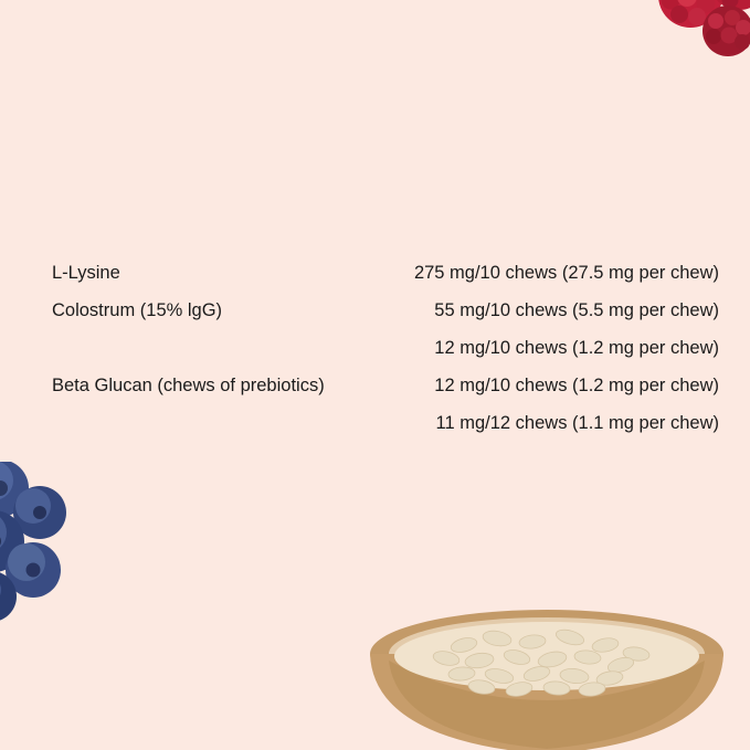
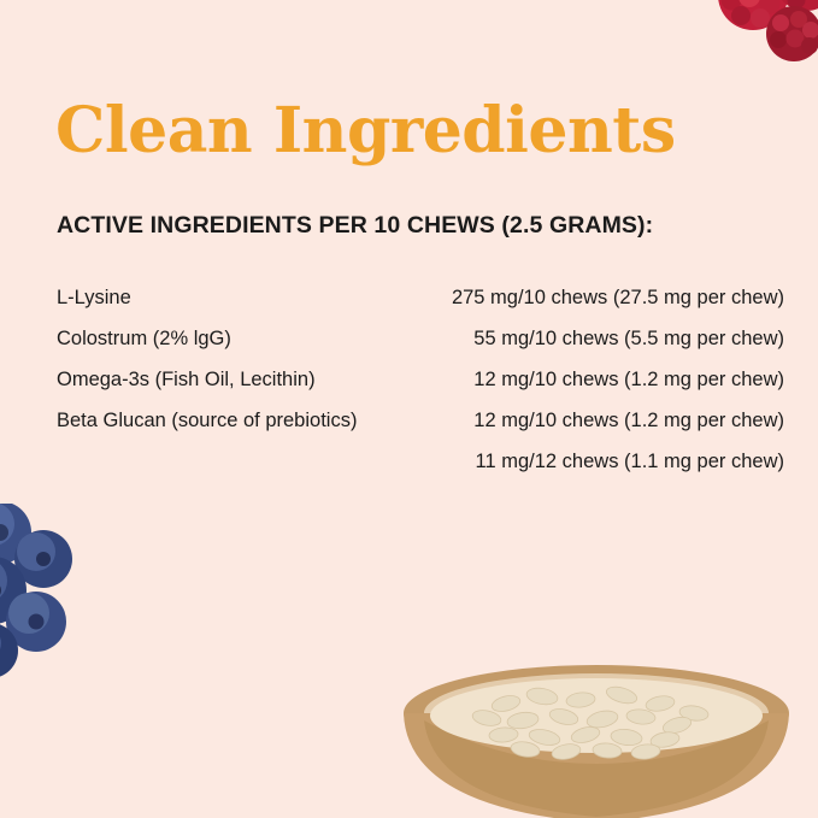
+ Clean Ingredients
+ ACTIVE INGREDIENTS PER 10 CHEWS (2.5 GRAMS):
  L-Lysine
  275 mg/10 chews (27.5 mg per chew)
- Colostrum (15% lgG)
+ Colostrum (2% lgG)
  55 mg/10 chews (5.5 mg per chew)
+ Omega-3s (Fish Oil, Lecithin)
  12 mg/10 chews (1.2 mg per chew)
- Beta Glucan (chews of prebiotics)
+ Beta Glucan (source of prebiotics)
  12 mg/10 chews (1.2 mg per chew)
  11 mg/12 chews (1.1 mg per chew)
